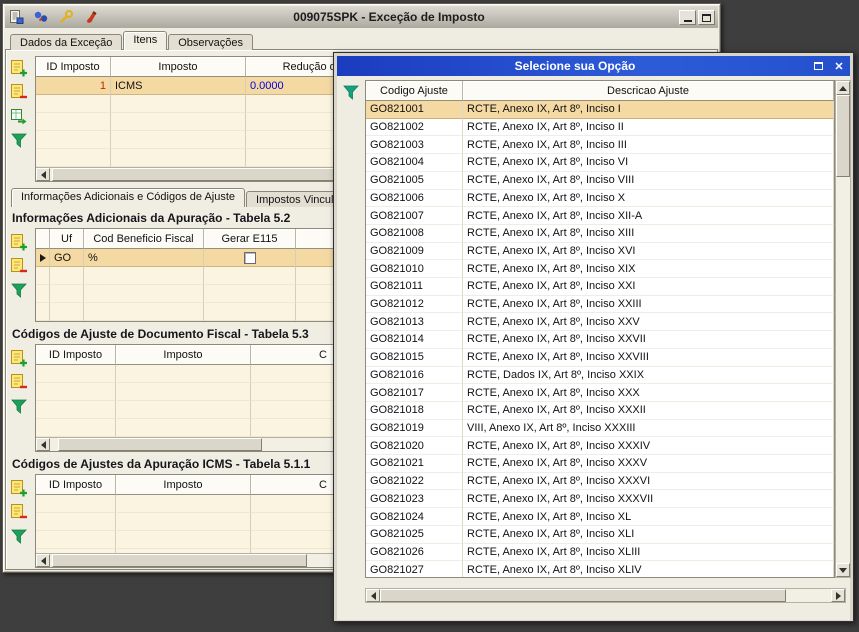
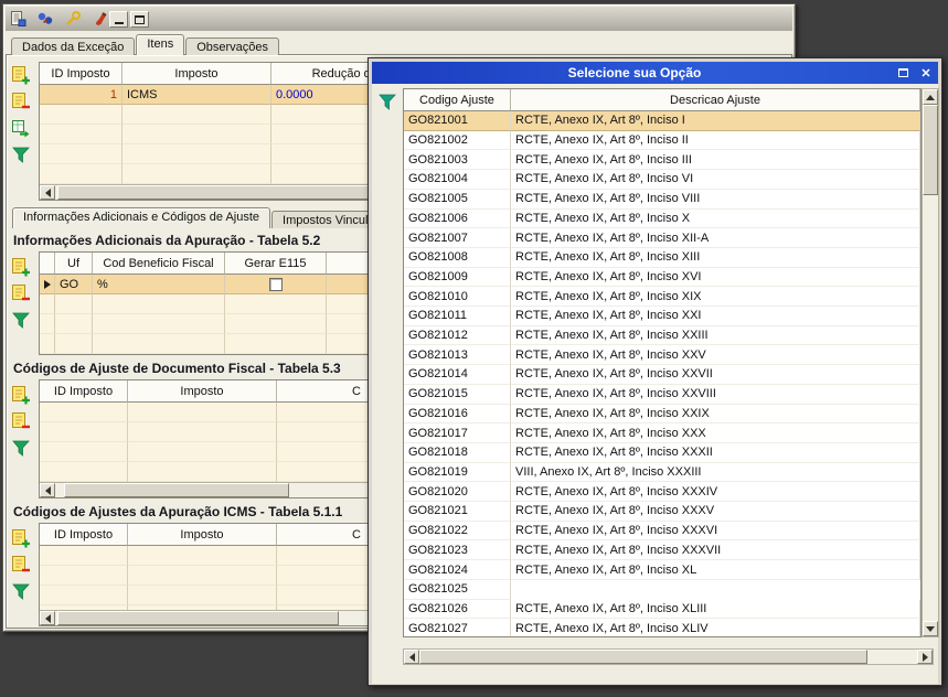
- 009075SPK - Exceção de Imposto
  Dados da Exceção
  Itens
  Observações
  ID Imposto
  Imposto
  1
  ICMS
  0.0000
  Informações Adicionais e Códigos de Ajuste
  Impostos Vincu
  Informações Adicionais da Apuração - Tabela 5.2
  Uf
  Cod Beneficio Fiscal
  Gerar E115
  GO
  %
  Códigos de Ajuste de Documento Fiscal - Tabela 5.3
  ID Imposto
  Imposto
  C
  Códigos de Ajustes da Apuração ICMS - Tabela 5.1.1
  ID Imposto
  Imposto
  C
  Selecione sua Opção
  ✕
  Codigo Ajuste
  Descricao Ajuste
  GO821001
  RCTE, Anexo IX, Art 8º, Inciso I
  GO821002
  RCTE, Anexo IX, Art 8º, Inciso II
  GO821003
  RCTE, Anexo IX, Art 8º, Inciso III
  GO821004
  RCTE, Anexo IX, Art 8º, Inciso VI
  GO821005
  RCTE, Anexo IX, Art 8º, Inciso VIII
  GO821006
  RCTE, Anexo IX, Art 8º, Inciso X
  GO821007
  RCTE, Anexo IX, Art 8º, Inciso XII-A
  GO821008
  RCTE, Anexo IX, Art 8º, Inciso XIII
  GO821009
  RCTE, Anexo IX, Art 8º, Inciso XVI
  GO821010
  RCTE, Anexo IX, Art 8º, Inciso XIX
  GO821011
  RCTE, Anexo IX, Art 8º, Inciso XXI
  GO821012
  RCTE, Anexo IX, Art 8º, Inciso XXIII
  GO821013
  RCTE, Anexo IX, Art 8º, Inciso XXV
  GO821014
  RCTE, Anexo IX, Art 8º, Inciso XXVII
  GO821015
  RCTE, Anexo IX, Art 8º, Inciso XXVIII
  GO821016
- RCTE, Dados IX, Art 8º, Inciso XXIX
+ RCTE, Anexo IX, Art 8º, Inciso XXIX
  GO821017
  RCTE, Anexo IX, Art 8º, Inciso XXX
  GO821018
  RCTE, Anexo IX, Art 8º, Inciso XXXII
  GO821019
  VIII, Anexo IX, Art 8º, Inciso XXXIII
  GO821020
  RCTE, Anexo IX, Art 8º, Inciso XXXIV
  GO821021
  RCTE, Anexo IX, Art 8º, Inciso XXXV
  GO821022
  RCTE, Anexo IX, Art 8º, Inciso XXXVI
  GO821023
  RCTE, Anexo IX, Art 8º, Inciso XXXVII
  GO821024
  RCTE, Anexo IX, Art 8º, Inciso XL
  GO821025
- RCTE, Anexo IX, Art 8º, Inciso XLI
  GO821026
  RCTE, Anexo IX, Art 8º, Inciso XLIII
  GO821027
  RCTE, Anexo IX, Art 8º, Inciso XLIV
